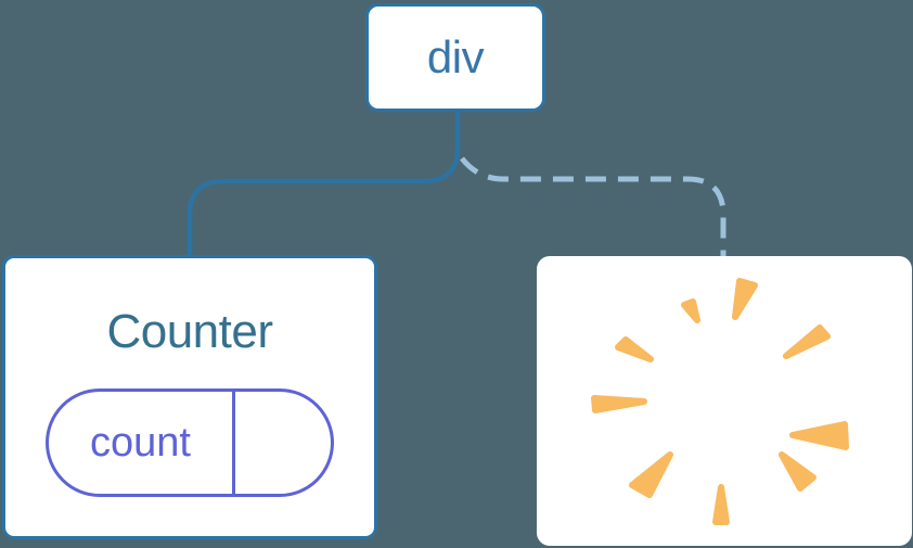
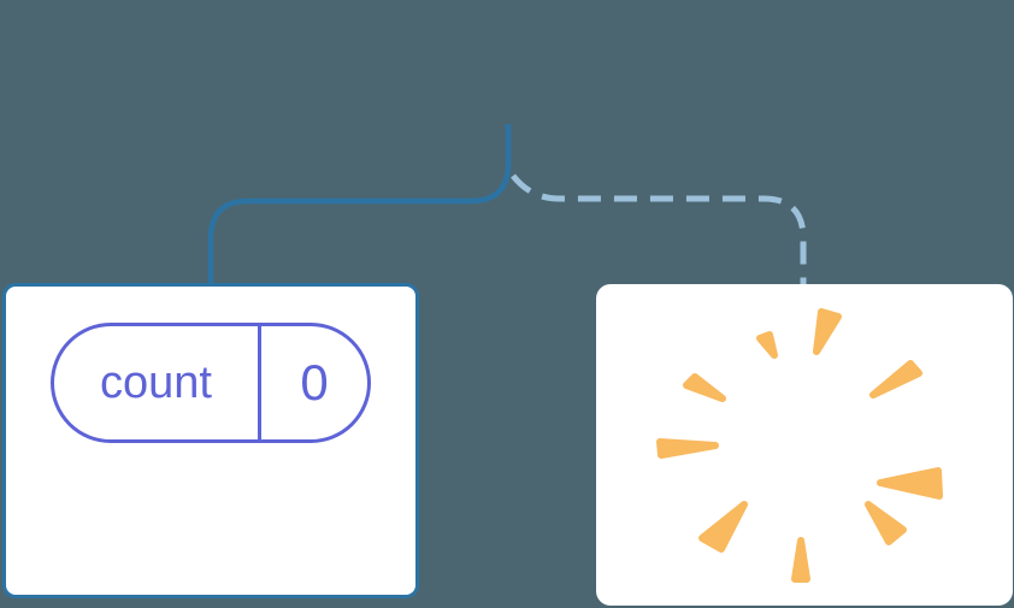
- div
- Counter
  count
+ 0
